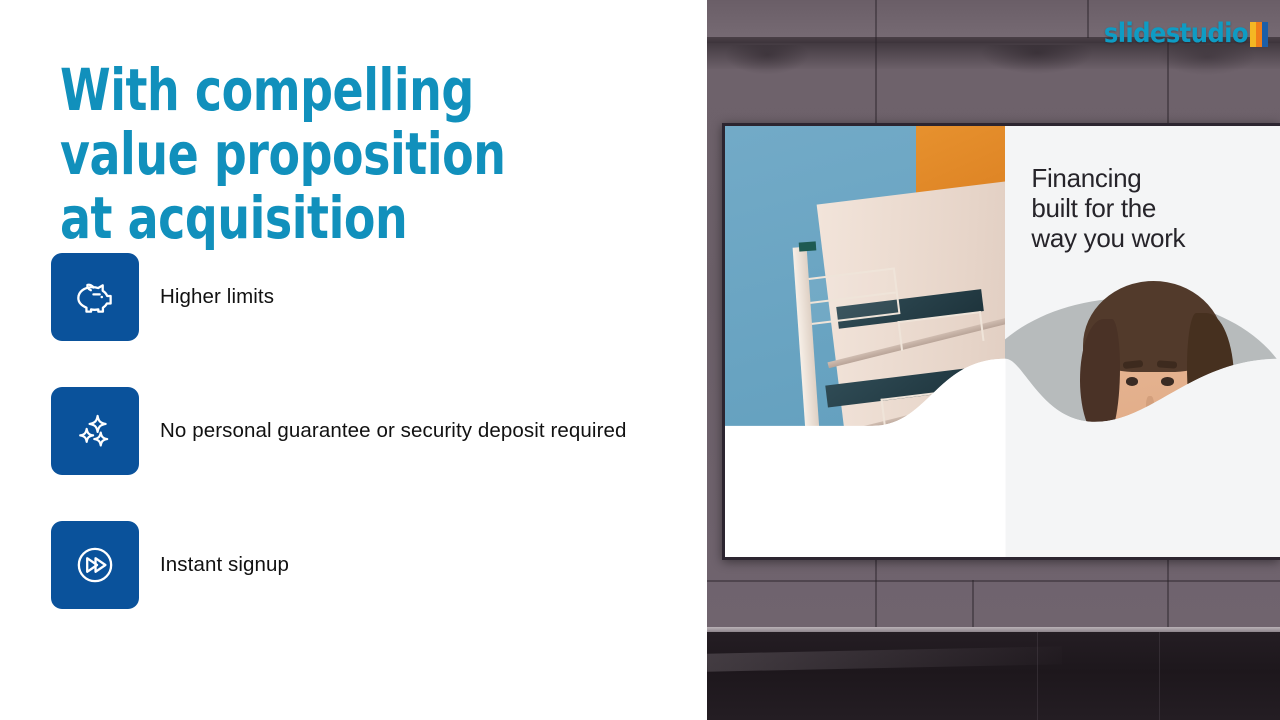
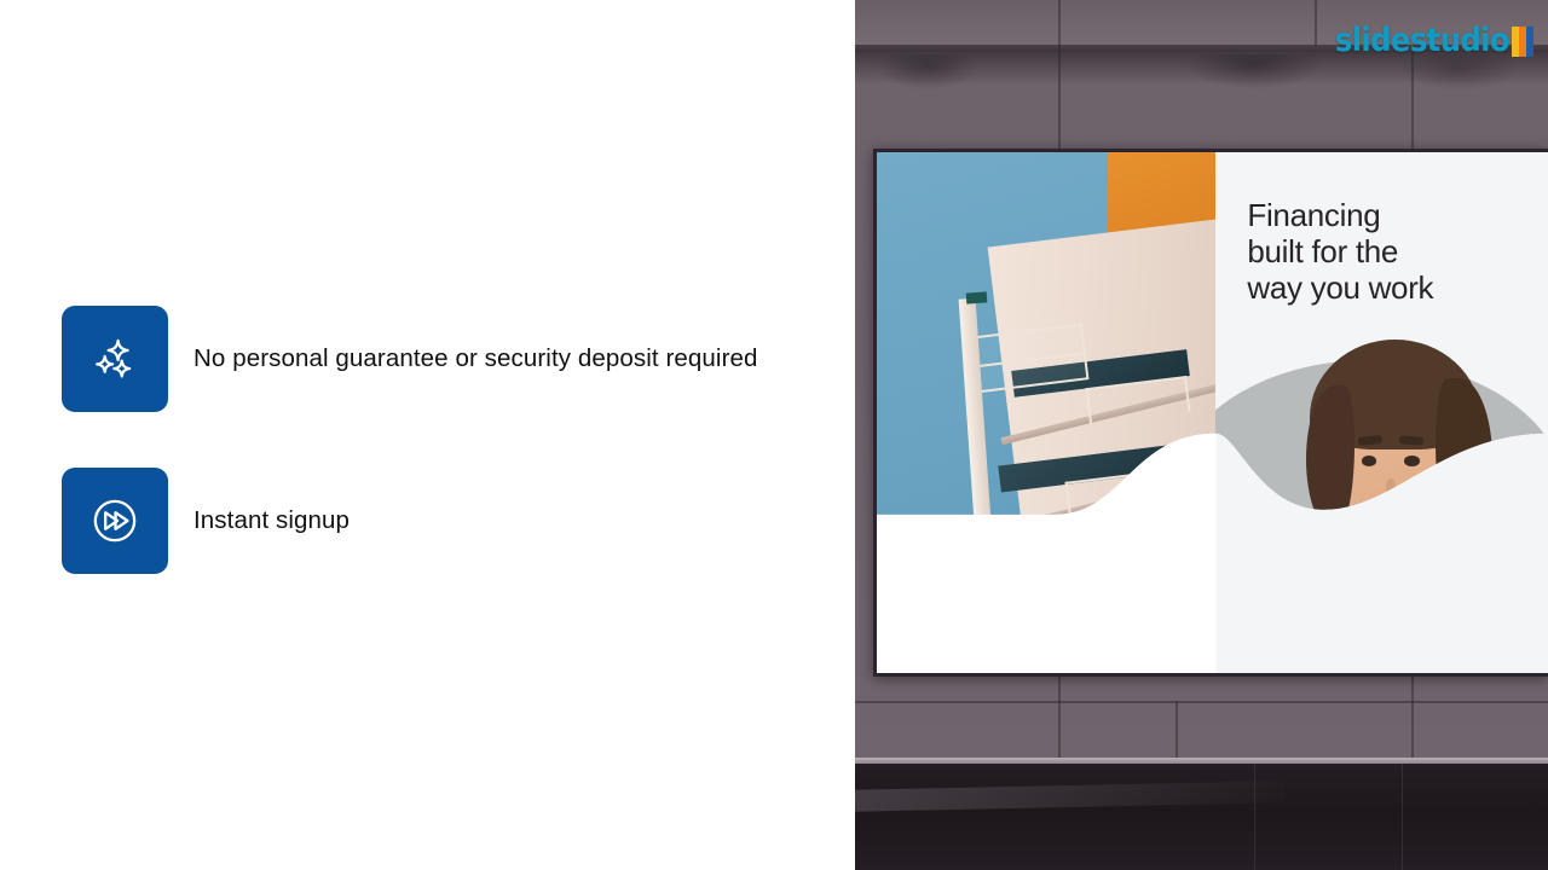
- With compelling value proposition at acquisition
- Higher limits
  No personal guarantee or security deposit required
  Instant signup
  Financing
  built for the
  way you work
  slidestudio
